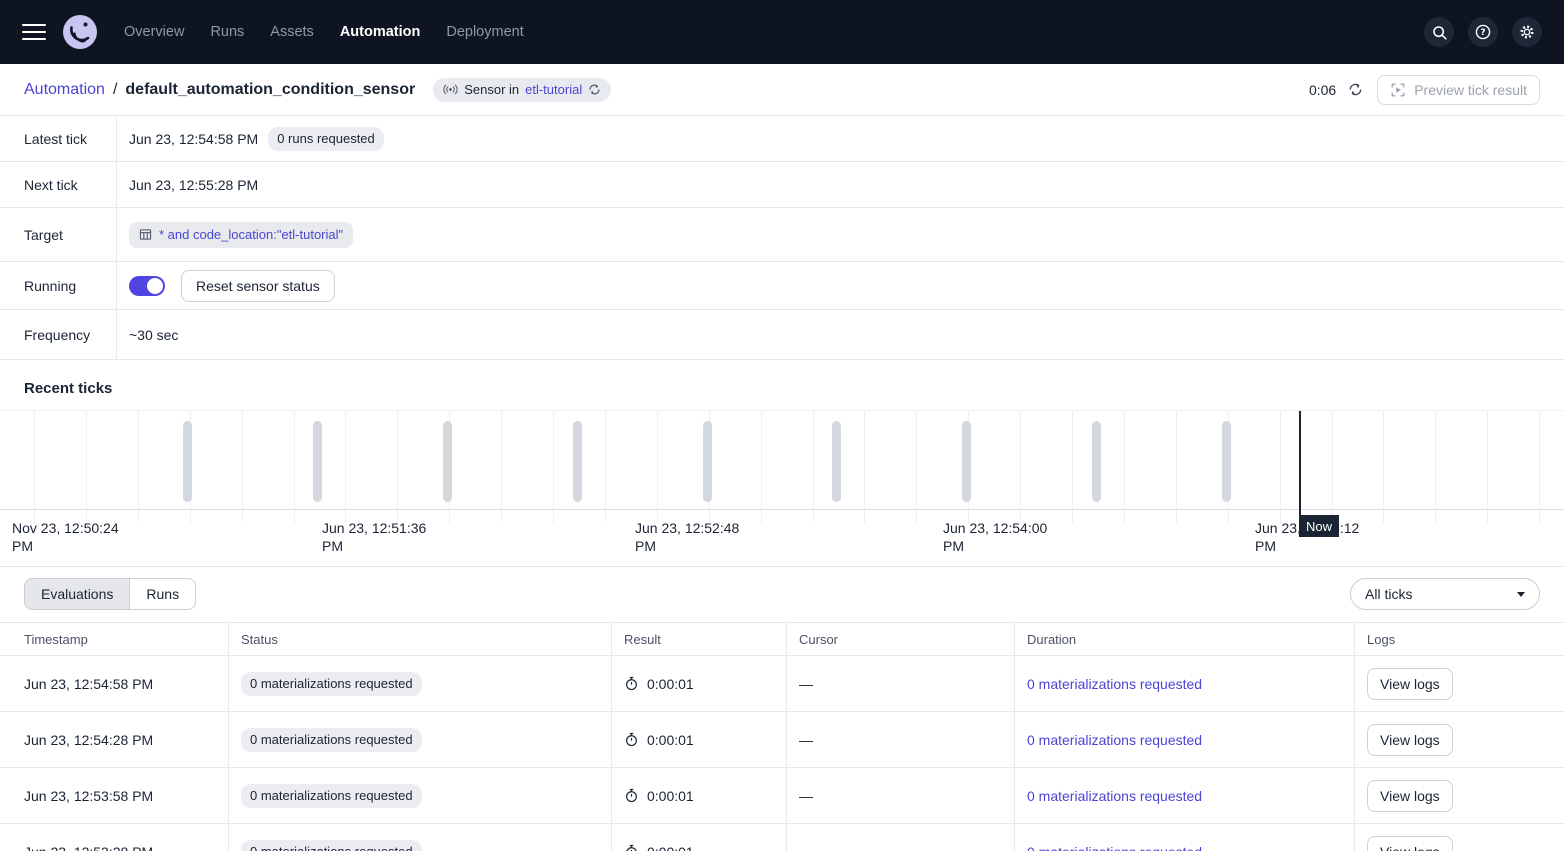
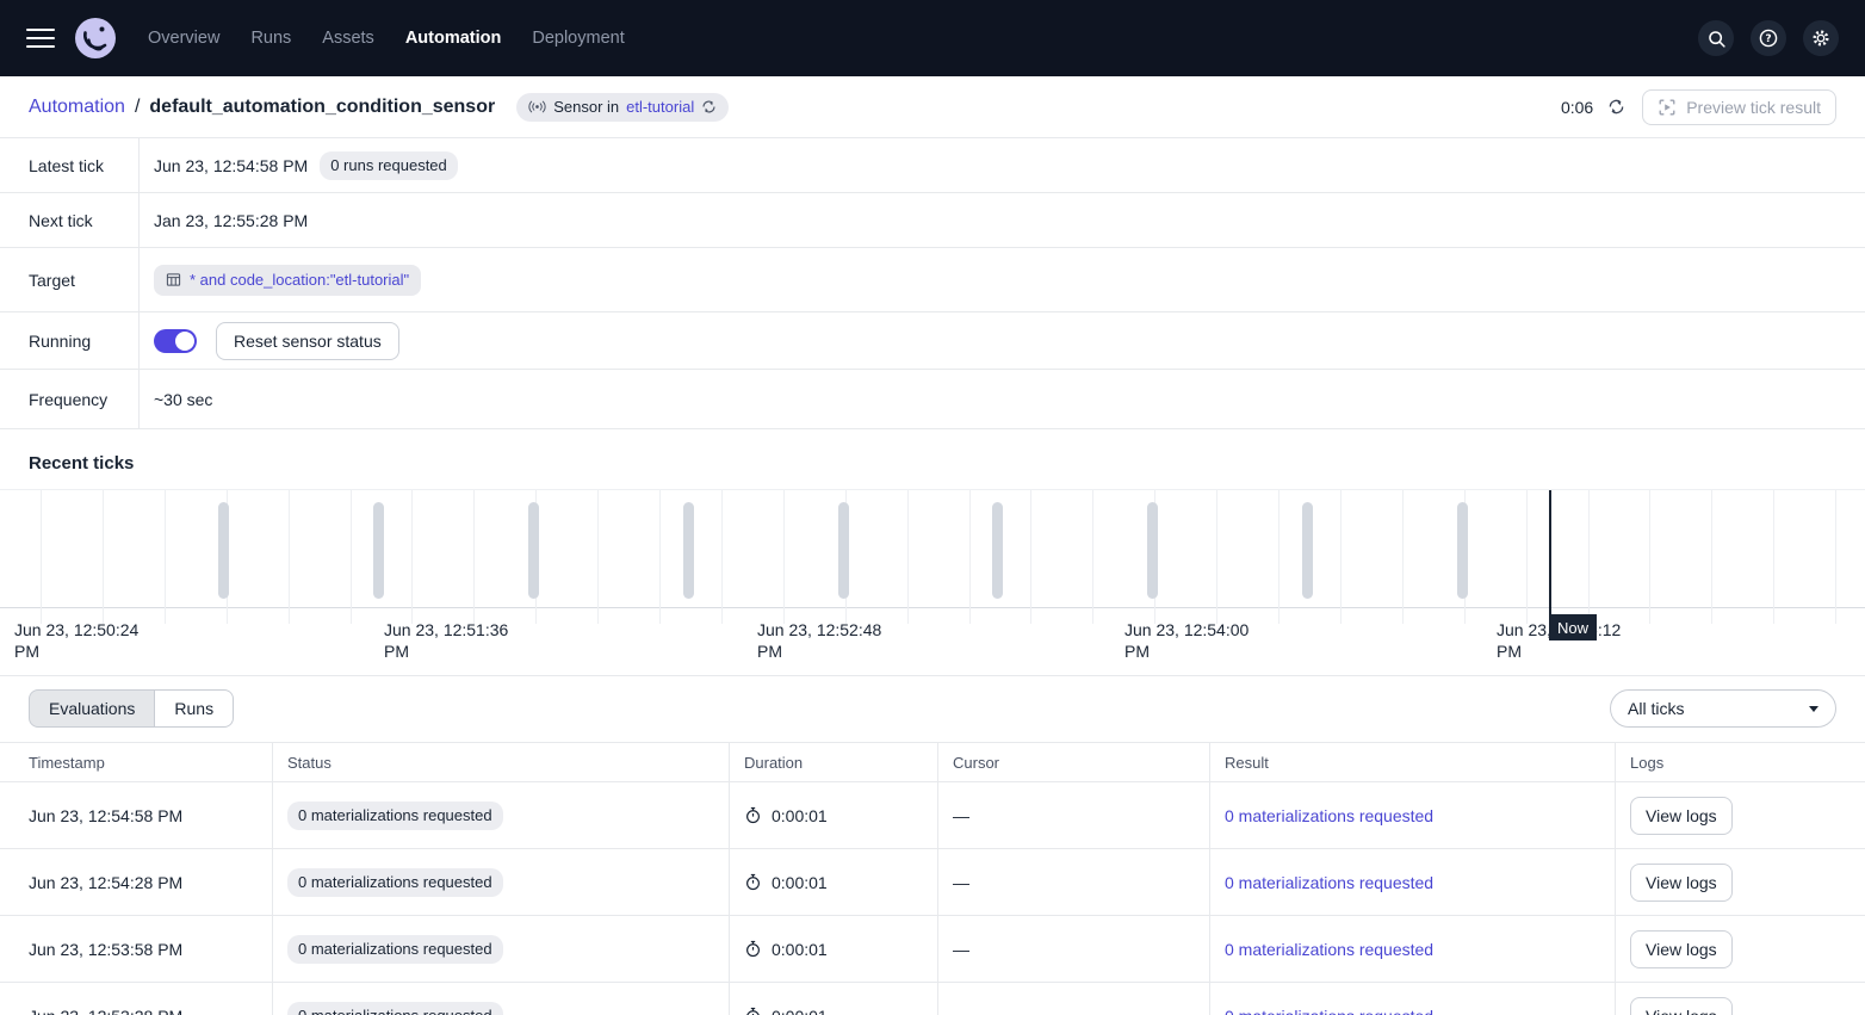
  Overview
  Runs
  Assets
  Automation
  Deployment
  ?
  Automation
  /
  default_automation_condition_sensor
  Sensor in
  etl-tutorial
  0:06
  Preview tick result
  Latest tick
  Jun 23, 12:54:58 PM
  0 runs requested
  Next tick
- Jun 23, 12:55:28 PM
+ Jan 23, 12:55:28 PM
  Target
  * and code_location:"etl-tutorial"
  Running
  Reset sensor status
  Frequency
  ~30 sec
  Recent ticks
- Nov 23, 12:50:24 PM
+ Jun 23, 12:50:24 PM
  Jun 23, 12:51:36 PM
  Jun 23, 12:52:48 PM
  Jun 23, 12:54:00 PM
  Now
  Evaluations
  Runs
  All ticks
  Timestamp
  Status
- Result
+ Duration
  Cursor
- Duration
+ Result
  Logs
  Jun 23, 12:54:58 PM
  0 materializations requested
  0:00:01
  —
  0 materializations requested
  View logs
  Jun 23, 12:54:28 PM
  0 materializations requested
  0:00:01
  —
  0 materializations requested
  View logs
  Jun 23, 12:53:58 PM
  0 materializations requested
  0:00:01
  —
  0 materializations requested
  View logs
